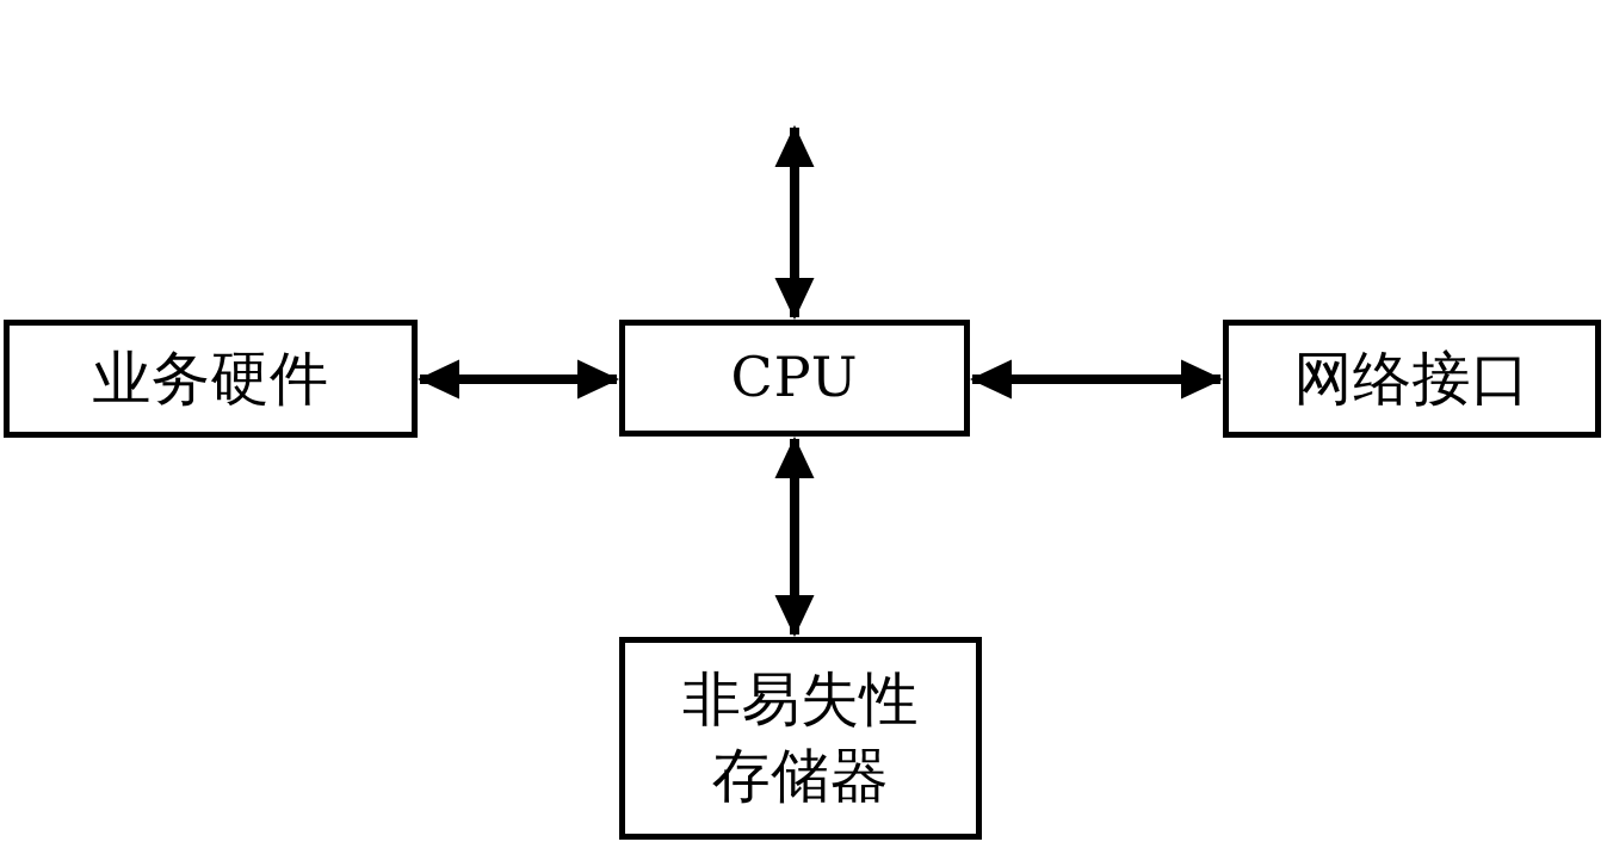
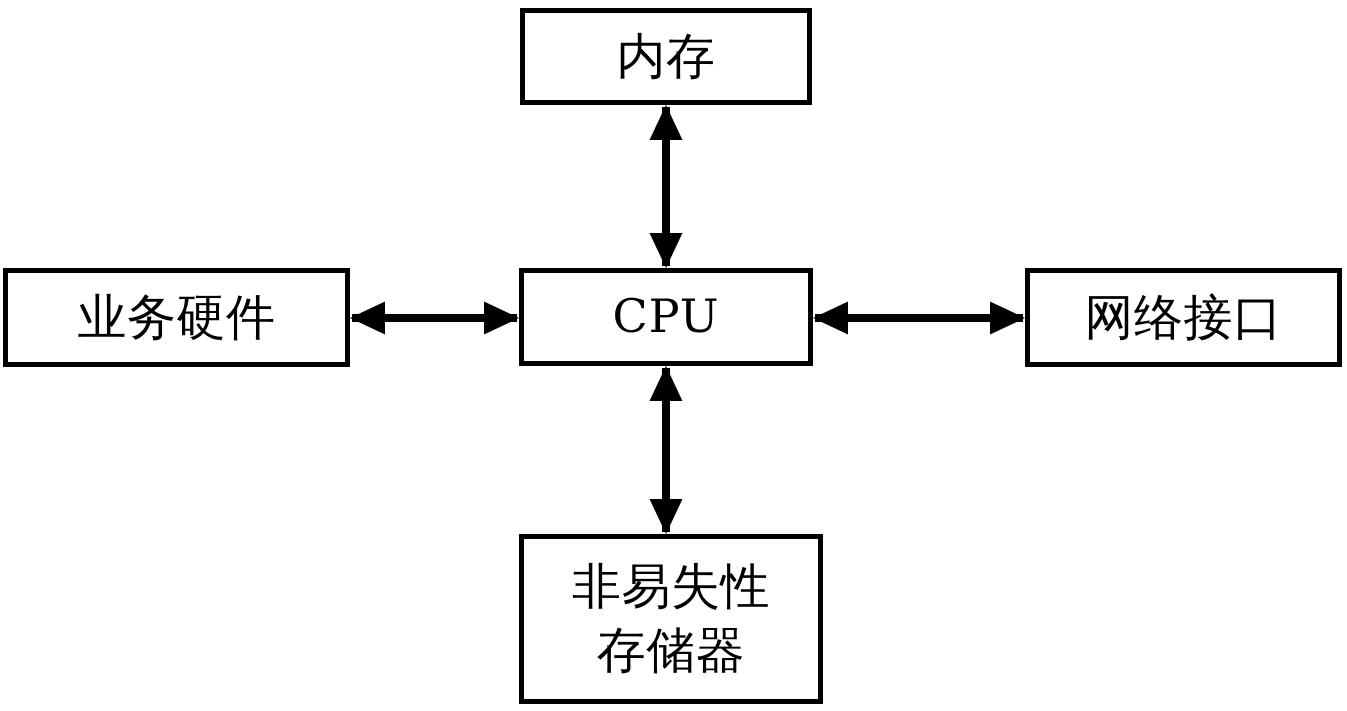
+ 内存
  业务硬件
  CPU
  网络接口
  非易失性
  存储器
